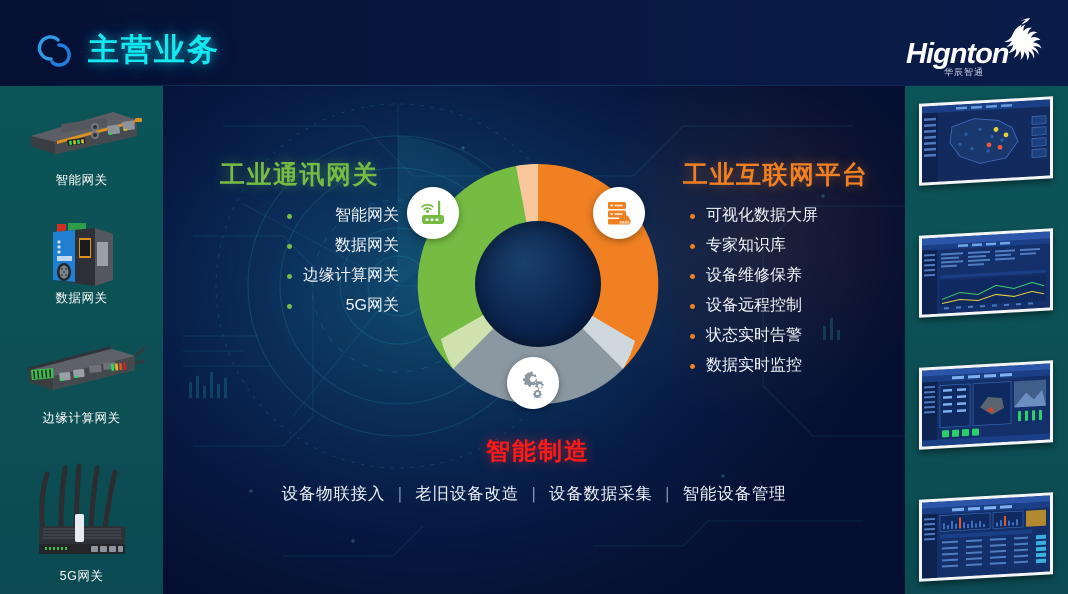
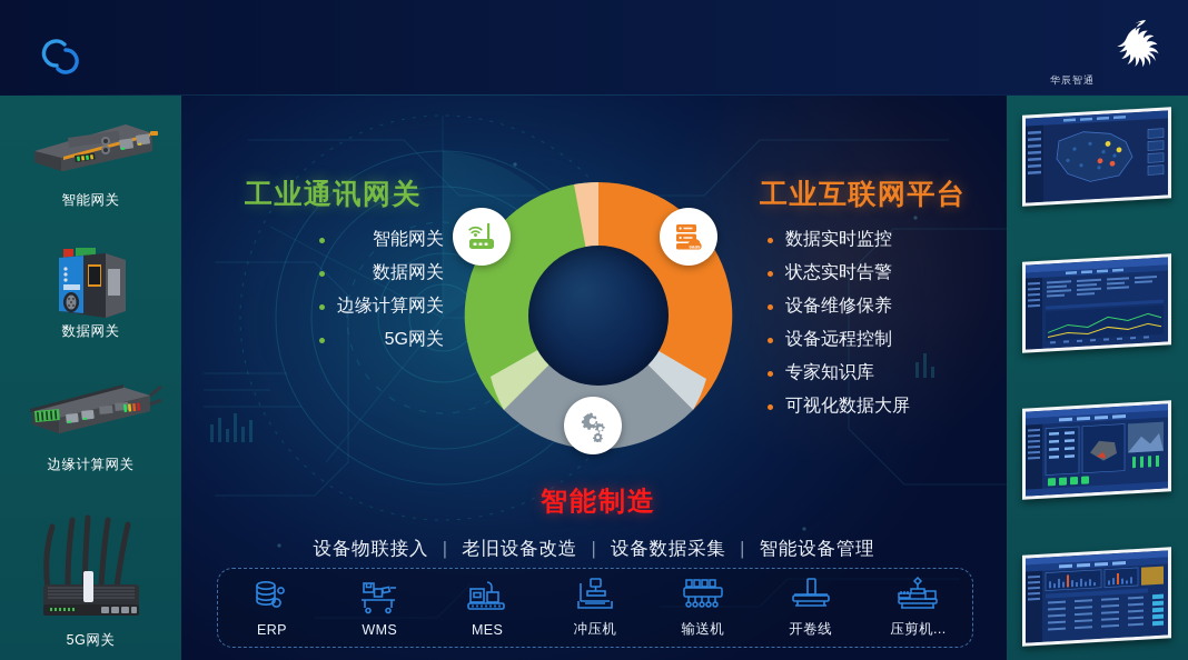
  工业通讯网关
  工业互联网平台
  智能网关
  数据网关
  边缘计算网关
  5G网关
- 可视化数据大屏
+ 数据实时监控
- 专家知识库
+ 状态实时告警
  设备维修保养
  设备远程控制
- 状态实时告警
+ 专家知识库
- 数据实时监控
+ 可视化数据大屏
  智能制造
  设备物联接入 | 老旧设备改造 | 设备数据采集 | 智能设备管理
+ ERP
+ WMS
+ MES
+ 冲压机
+ 输送机
+ 开卷线
+ 压剪机...
  智能网关
  数据网关
  边缘计算网关
  5G网关
- 主营业务
- Hignton
  华辰智通
